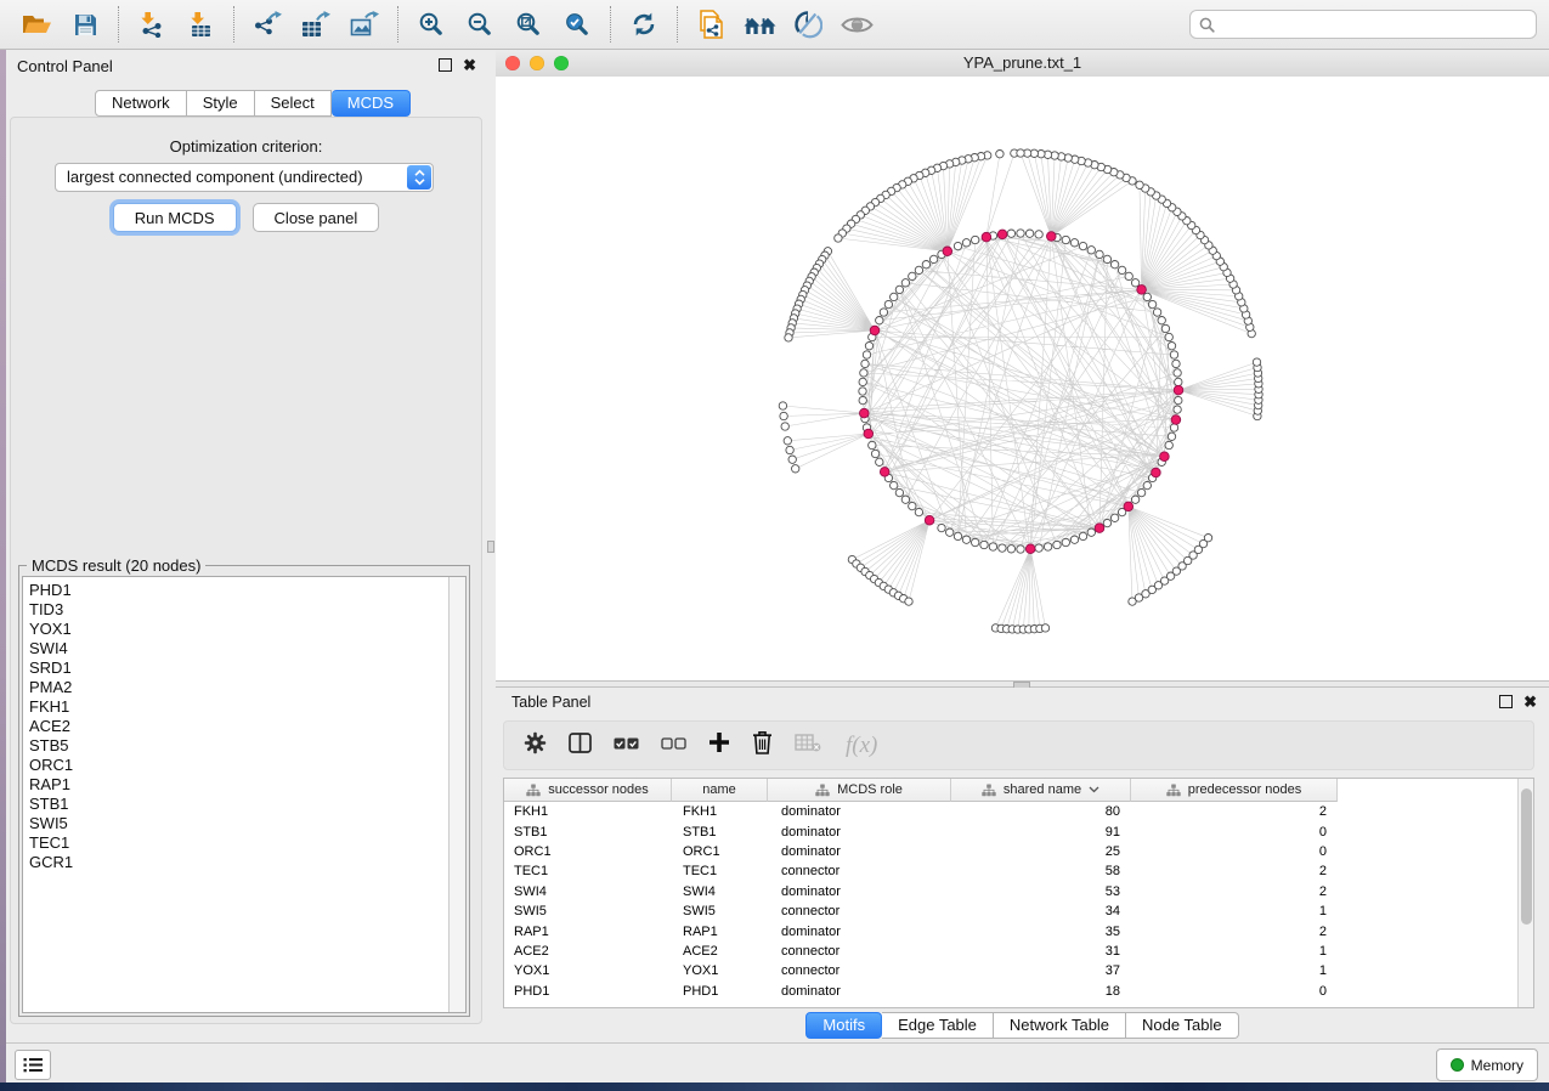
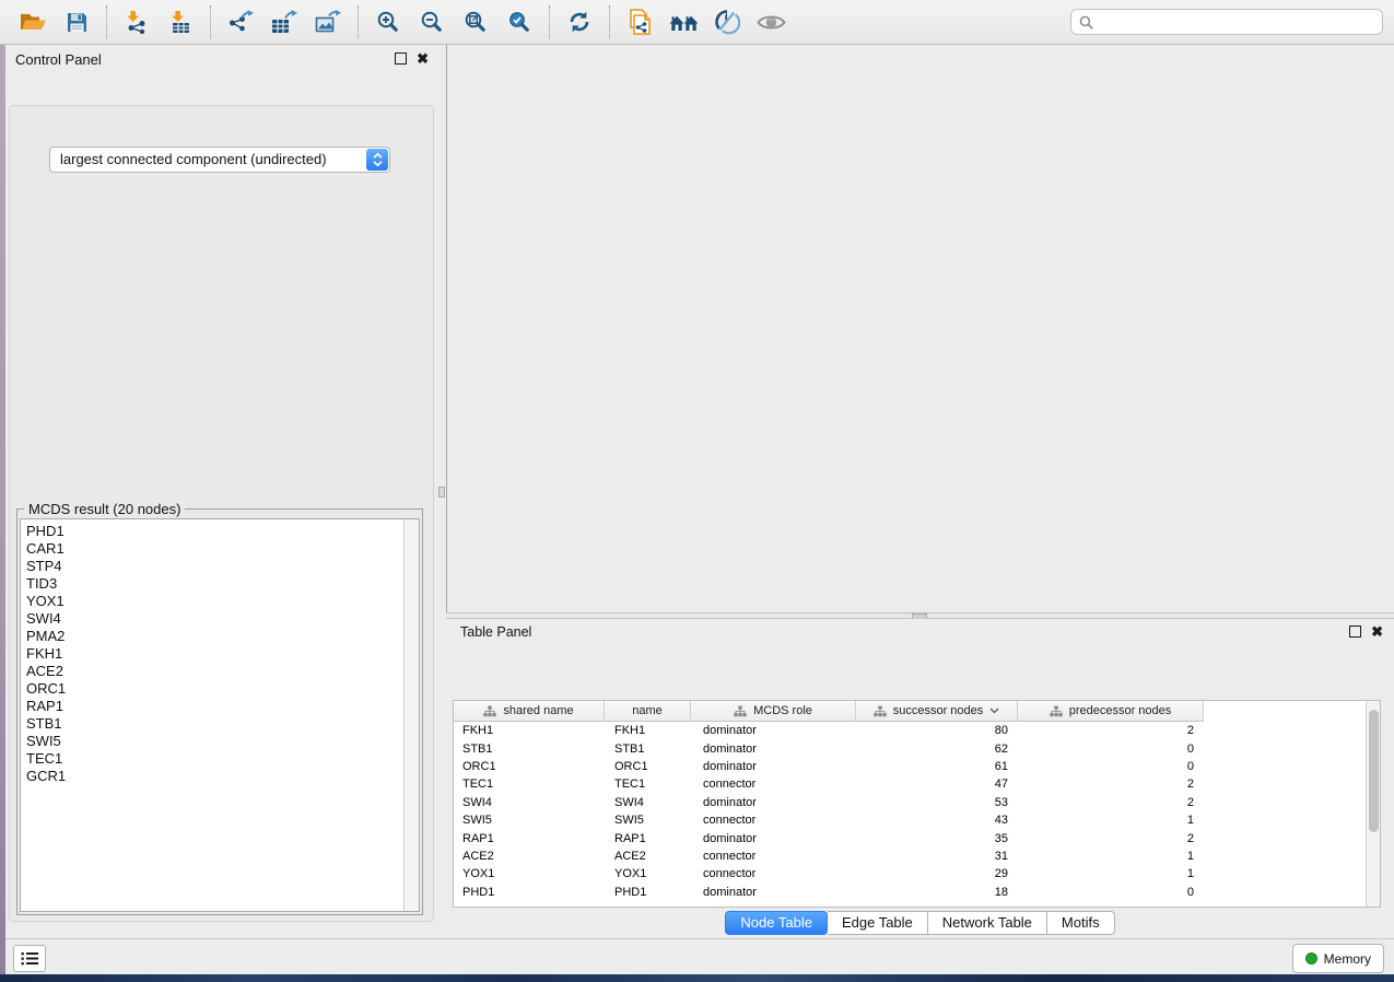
  Control Panel
  ✖
- Network
- Style
- Select
- MCDS
- Optimization criterion:
  largest connected component (undirected)
- Run MCDS
- Close panel
  MCDS result (20 nodes)
  PHD1
+ CAR1
+ STP4
  TID3
  YOX1
  SWI4
- SRD1
  PMA2
  FKH1
  ACE2
- STB5
  ORC1
  RAP1
  STB1
  SWI5
  TEC1
  GCR1
- YPA_prune.txt_1
  Table Panel
  ✖
- f(x)
- successor nodes
+ shared name
  name
  MCDS role
- shared name
+ successor nodes
  predecessor nodes
  FKH1
  FKH1
  dominator
  80
  2
  STB1
  STB1
  dominator
- 91
+ 62
  0
  ORC1
  ORC1
  dominator
- 25
+ 61
  0
  TEC1
  TEC1
  connector
- 58
+ 47
  2
  SWI4
  SWI4
  dominator
  53
  2
  SWI5
  SWI5
  connector
- 34
+ 43
  1
  RAP1
  RAP1
  dominator
  35
  2
  ACE2
  ACE2
  connector
  31
  1
  YOX1
  YOX1
  connector
- 37
+ 29
  1
  PHD1
  PHD1
  dominator
  18
  0
- Motifs
+ Node Table
  Edge Table
  Network Table
- Node Table
+ Motifs
  Memory
